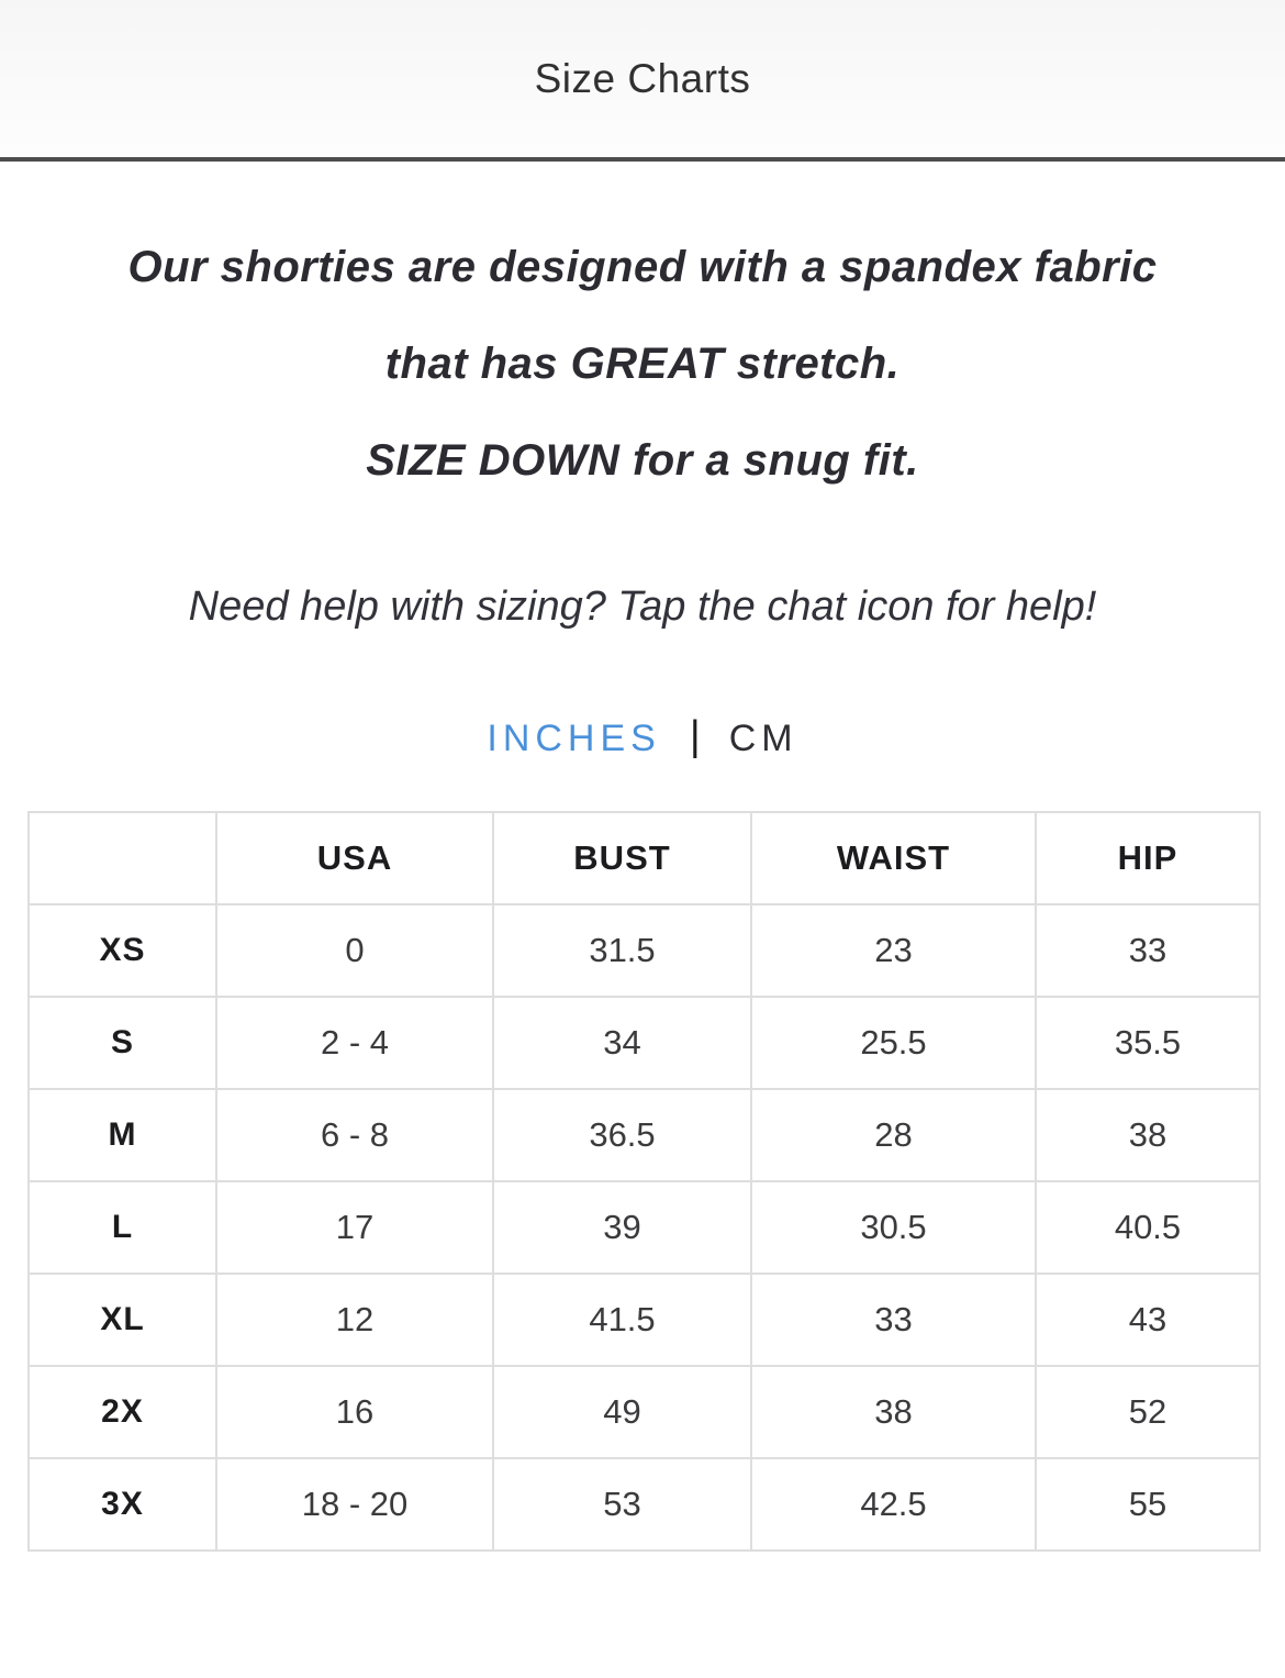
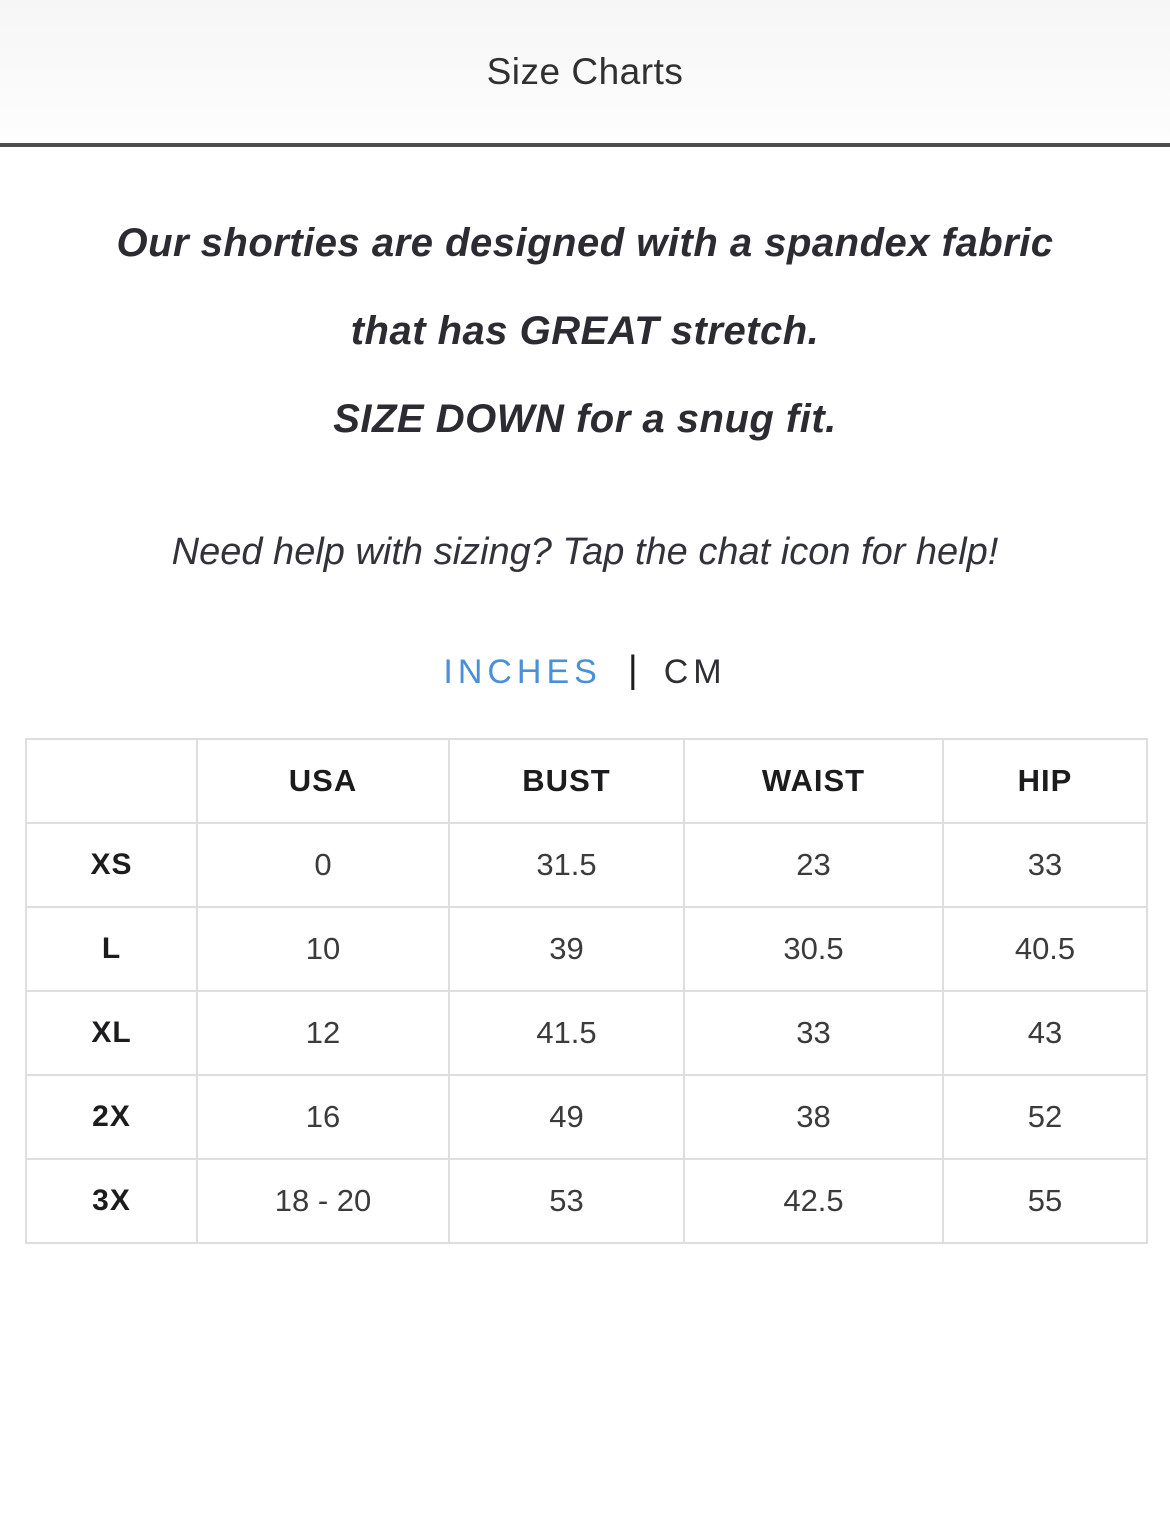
  Size Charts
  Our shorties are designed with a spandex fabric
  that has GREAT stretch.
  SIZE DOWN for a snug fit.
  Need help with sizing? Tap the chat icon for help!
  INCHES
  |
  CM
  	USA	BUST	WAIST	HIP
  XS	0	31.5	23	33
- S	2 - 4	34	25.5	35.5
- M	6 - 8	36.5	28	38
- L	17	39	30.5	40.5
+ L	10	39	30.5	40.5
  XL	12	41.5	33	43
  2X	16	49	38	52
  3X	18 - 20	53	42.5	55
